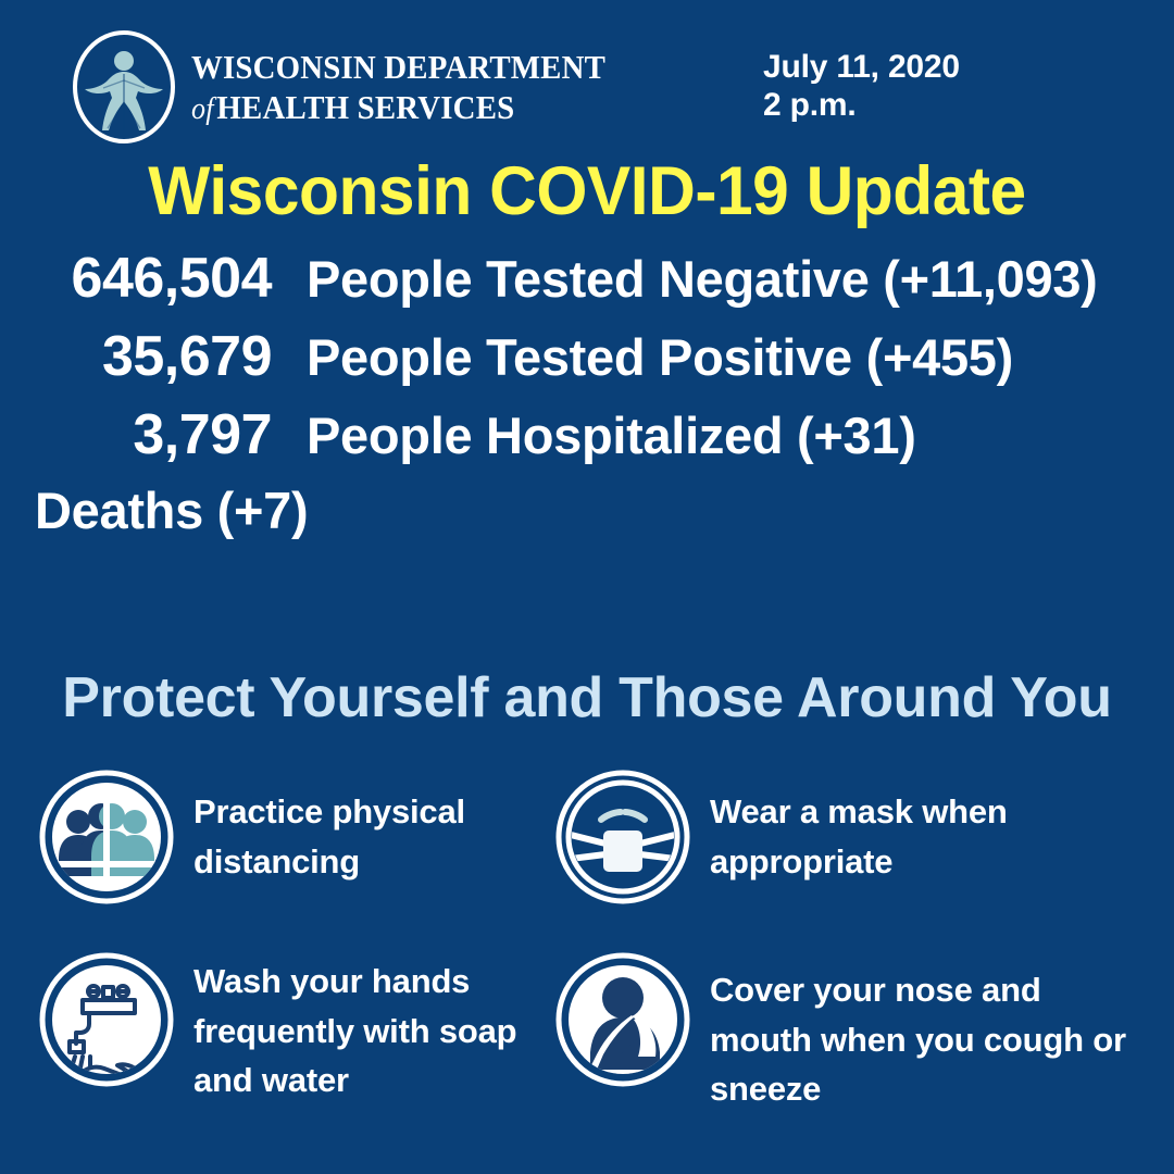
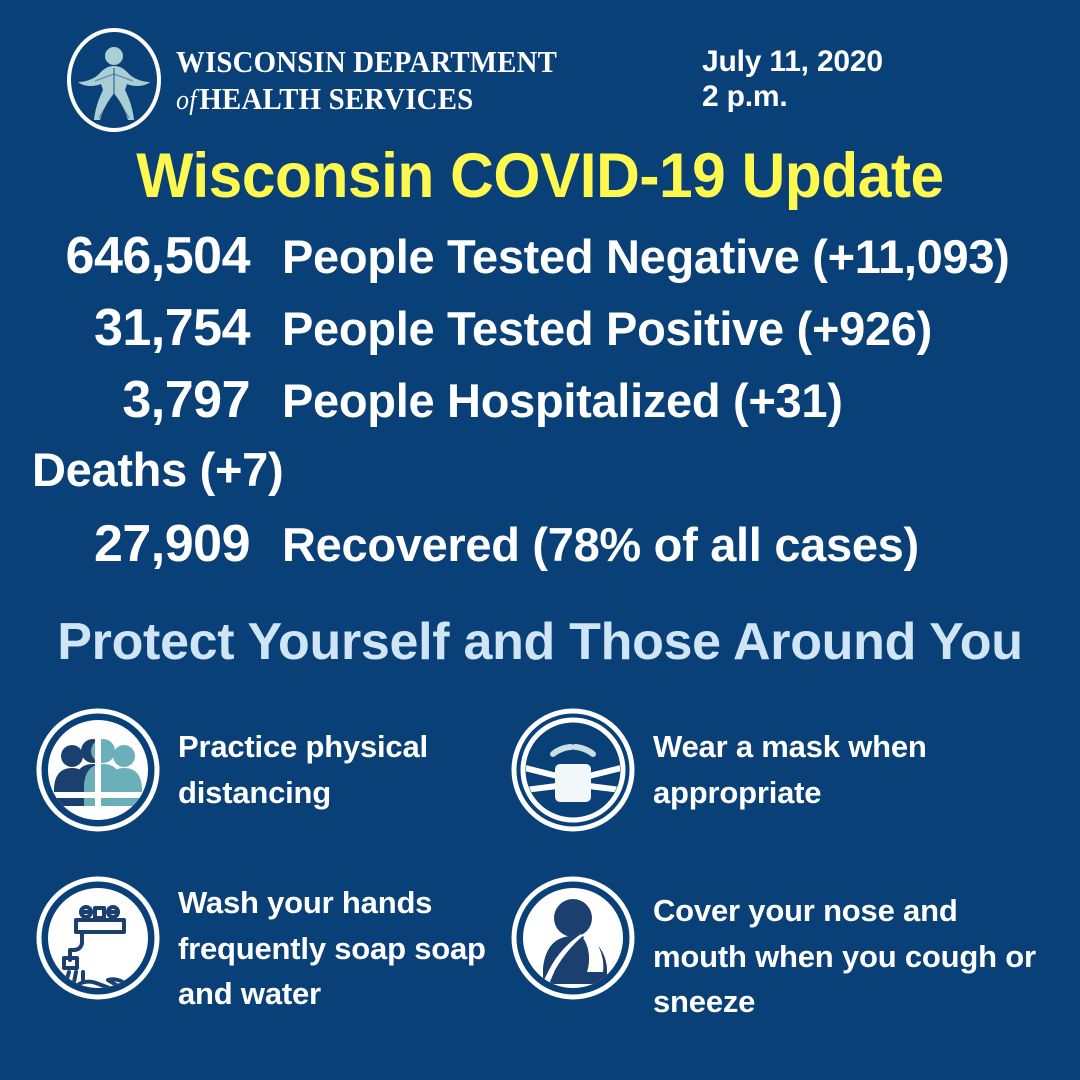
  WISCONSIN DEPARTMENT
  ofHEALTH SERVICES
  July 11, 2020
  2 p.m.
  Wisconsin COVID-19 Update
  646,504
  People Tested Negative (+11,093)
- 35,679
+ 31,754
- People Tested Positive (+455)
+ People Tested Positive (+926)
  3,797
  People Hospitalized (+31)
  Deaths (+7)
+ 27,909
+ Recovered (78% of all cases)
  Protect Yourself and Those Around You
  Practice physical distancing
  Wear a mask when appropriate
- Wash your hands frequently with soap and water
+ Wash your hands frequently soap soap and water
  Cover your nose and mouth when you cough or sneeze
